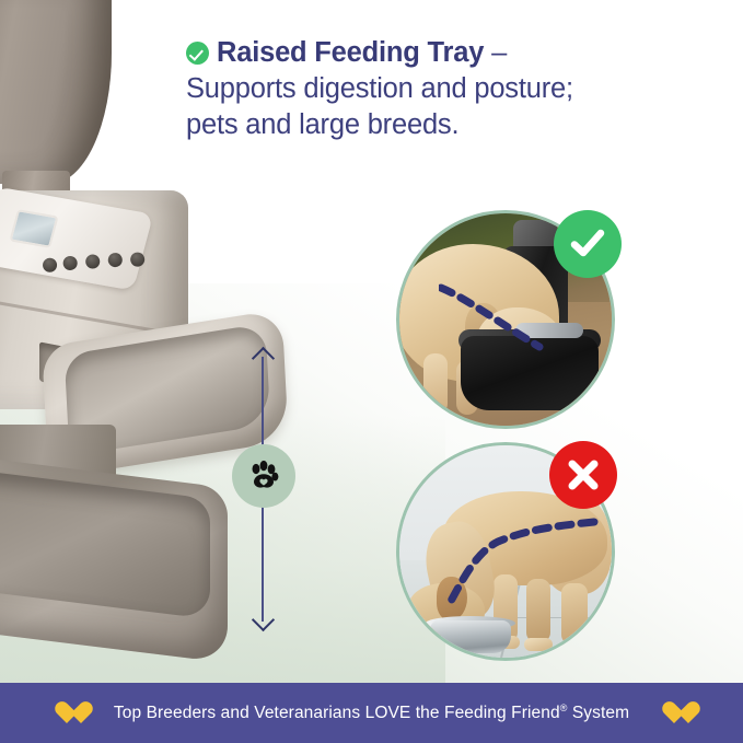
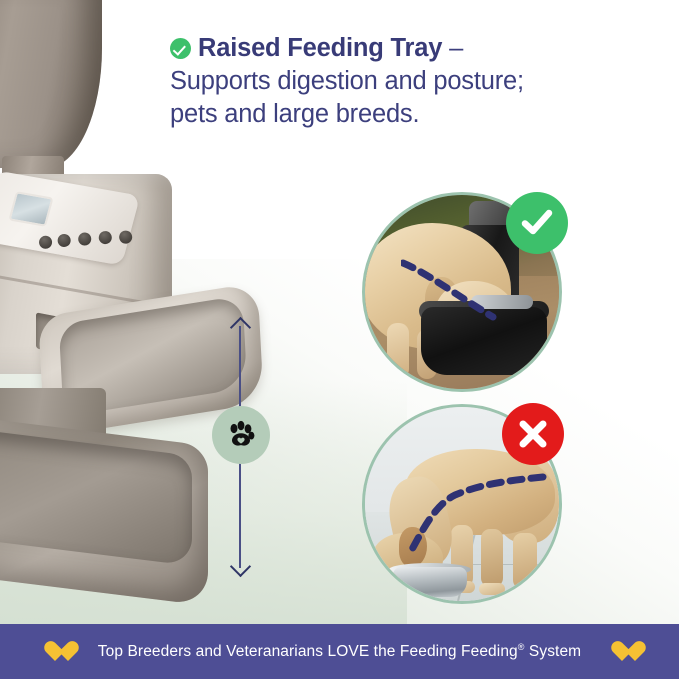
  Raised Feeding Tray –
  Supports digestion and posture;
  pets and large breeds.
- Top Breeders and Veteranarians LOVE the Feeding Friend® System
+ Top Breeders and Veteranarians LOVE the Feeding Feeding® System
